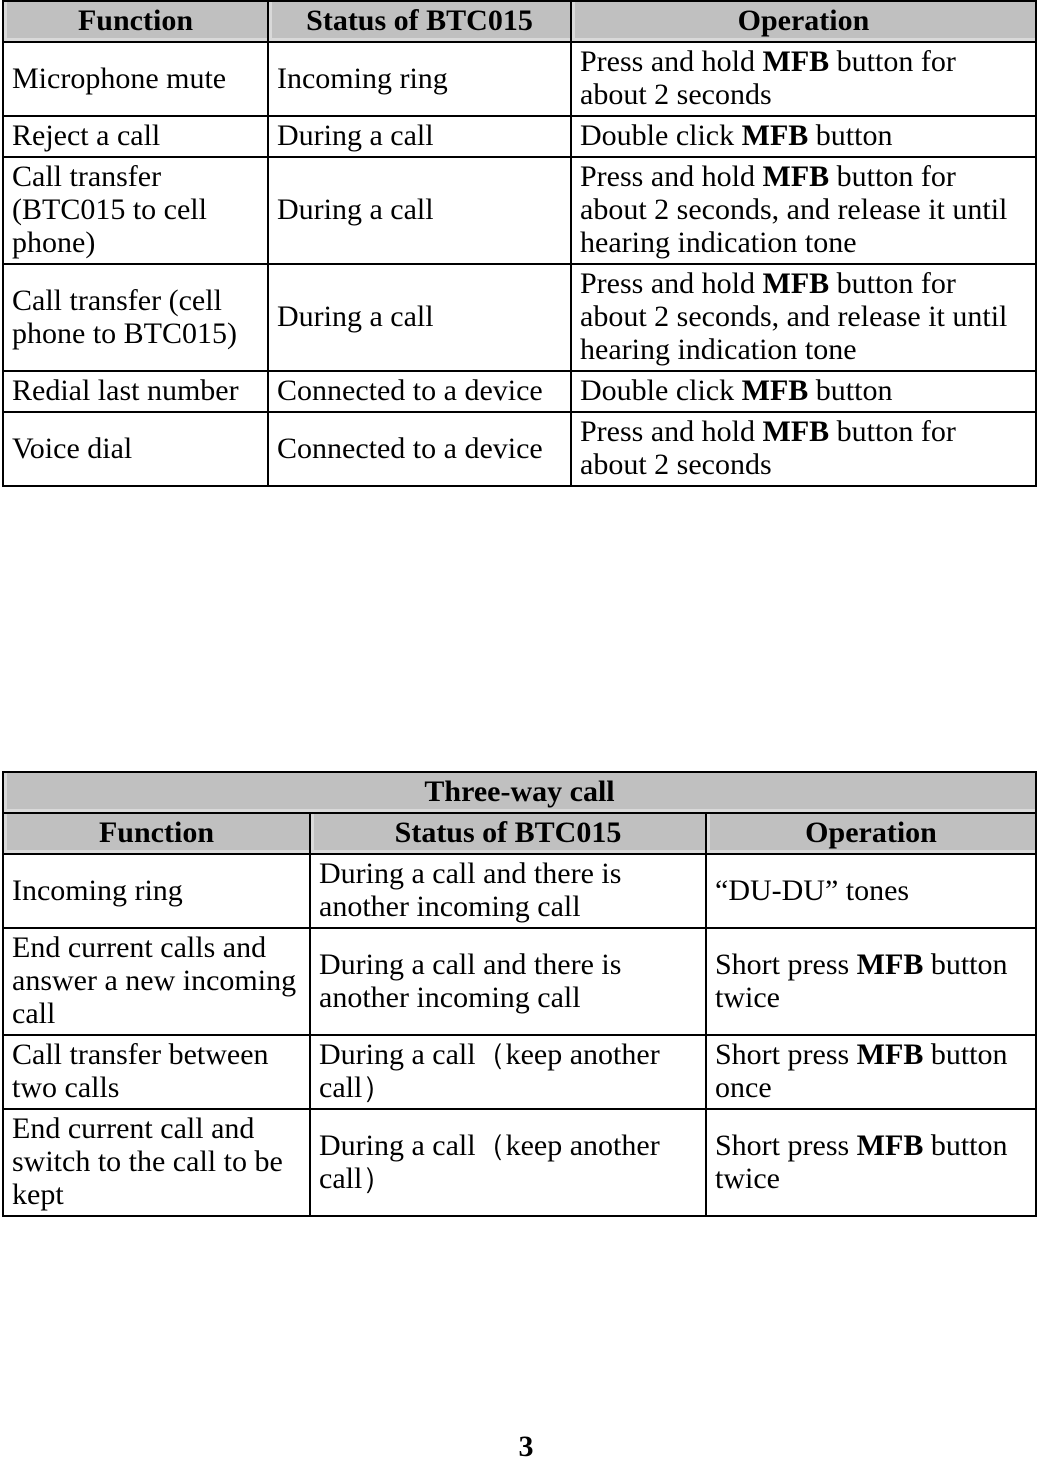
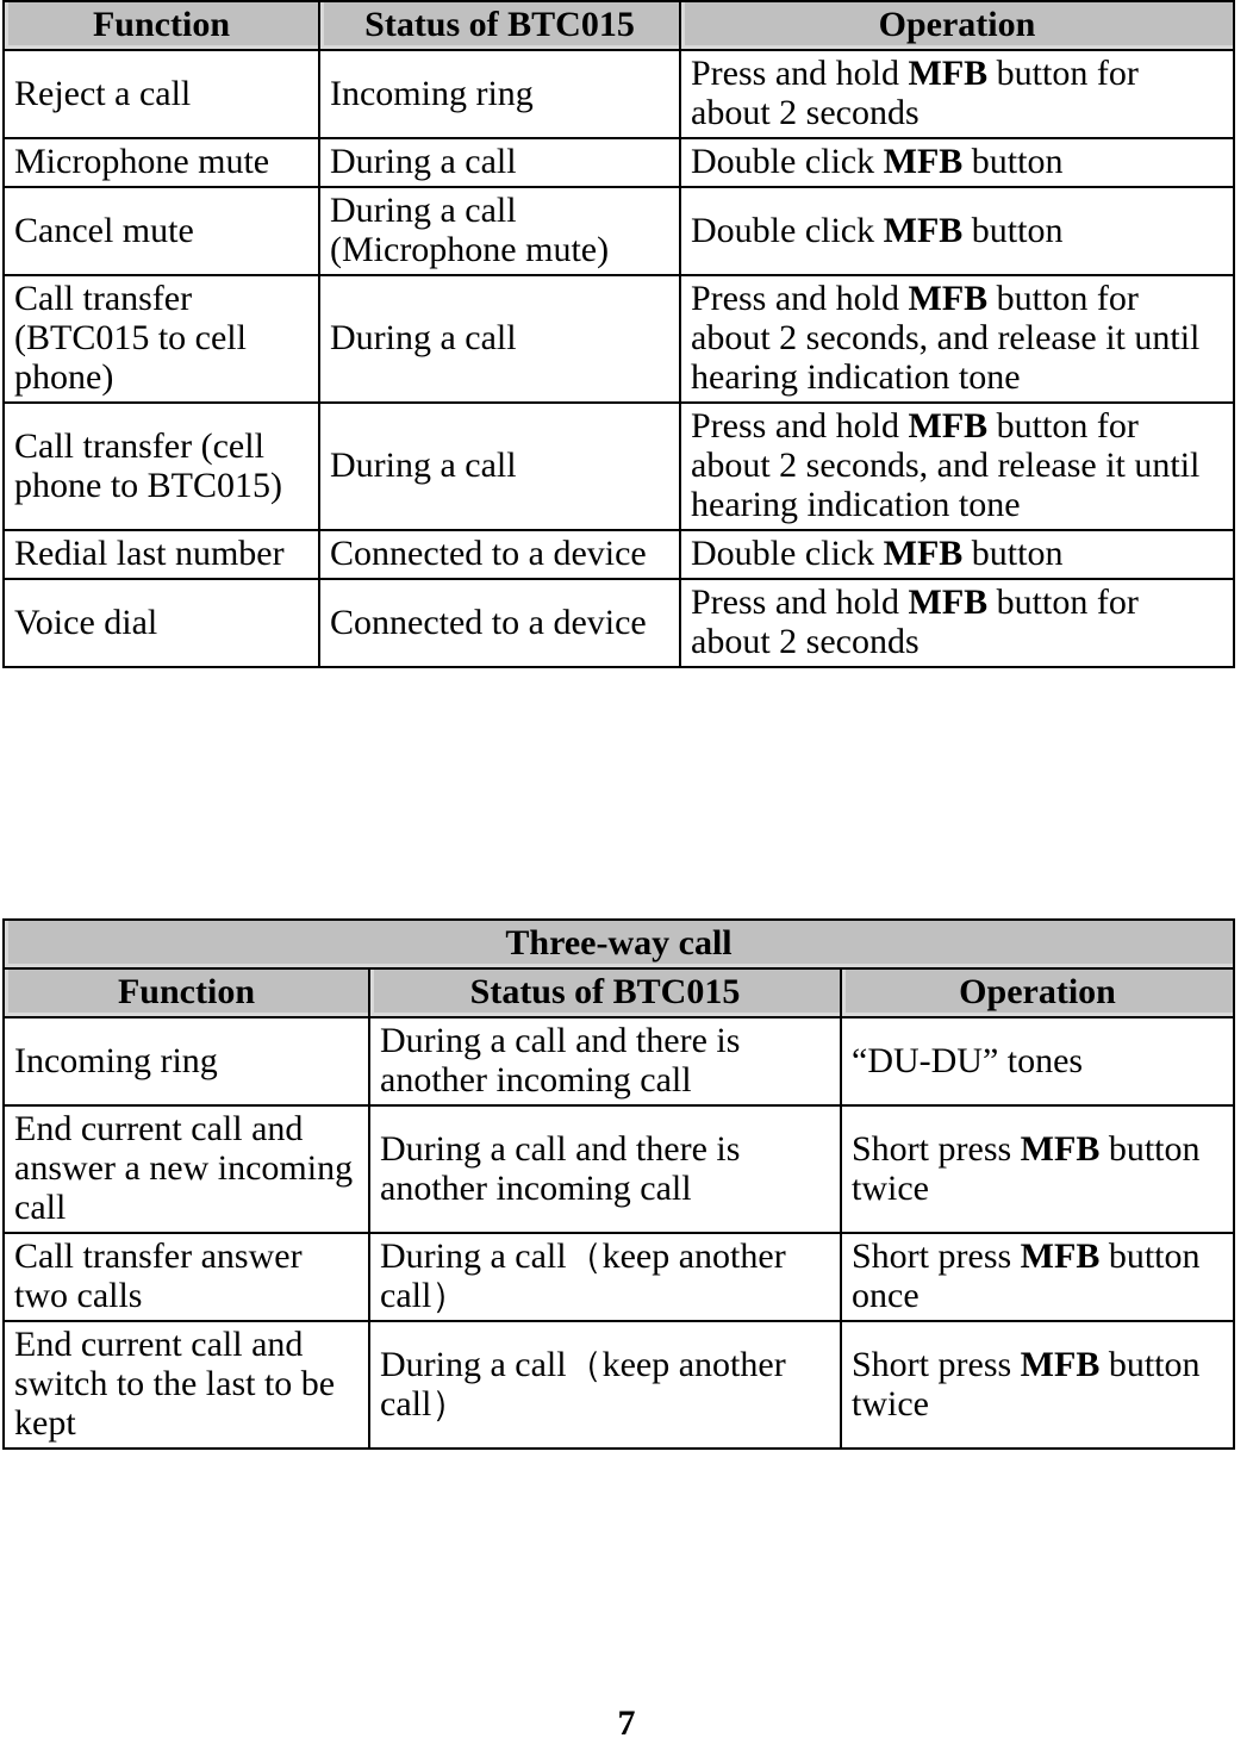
  Function	Status of BTC015	Operation
- Microphone mute	Incoming ring	Press and hold MFB button for about 2 seconds
+ Reject a call	Incoming ring	Press and hold MFB button for about 2 seconds
- Reject a call	During a call	Double click MFB button
+ Microphone mute	During a call	Double click MFB button
+ Cancel mute	During a call (Microphone mute)	Double click MFB button
  Call transfer (BTC015 to cell phone)	During a call	Press and hold MFB button for about 2 seconds, and release it until hearing indication tone
  Call transfer (cell phone to BTC015)	During a call	Press and hold MFB button for about 2 seconds, and release it until hearing indication tone
  Redial last number	Connected to a device	Double click MFB button
  Voice dial	Connected to a device	Press and hold MFB button for about 2 seconds
  Three-way call
  Function	Status of BTC015	Operation
  Incoming ring	During a call and there is another incoming call	“DU-DU” tones
- End current calls and answer a new incoming call	During a call and there is another incoming call	Short press MFB button twice
+ End current call and answer a new incoming call	During a call and there is another incoming call	Short press MFB button twice
- Call transfer between two calls	During a call（keep another call）	Short press MFB button once
+ Call transfer answer two calls	During a call（keep another call）	Short press MFB button once
- End current call and switch to the call to be kept	During a call（keep another call）	Short press MFB button twice
+ End current call and switch to the last to be kept	During a call（keep another call）	Short press MFB button twice
- 3
+ 7
